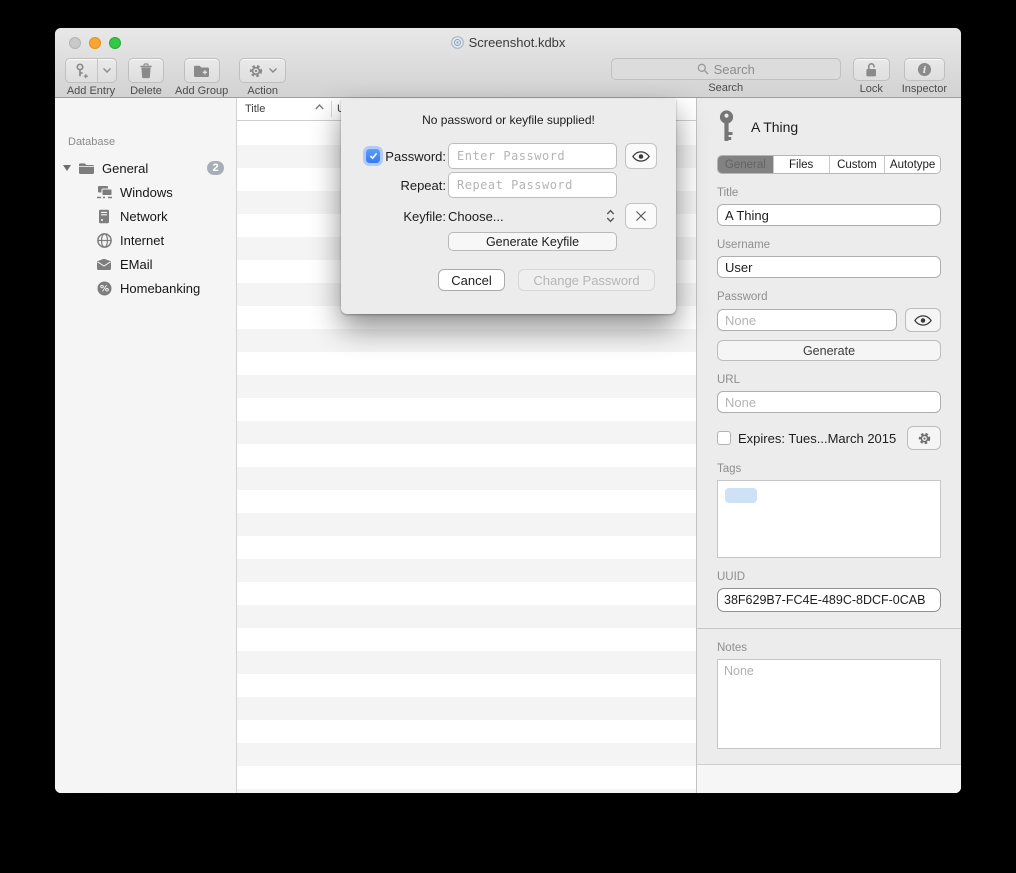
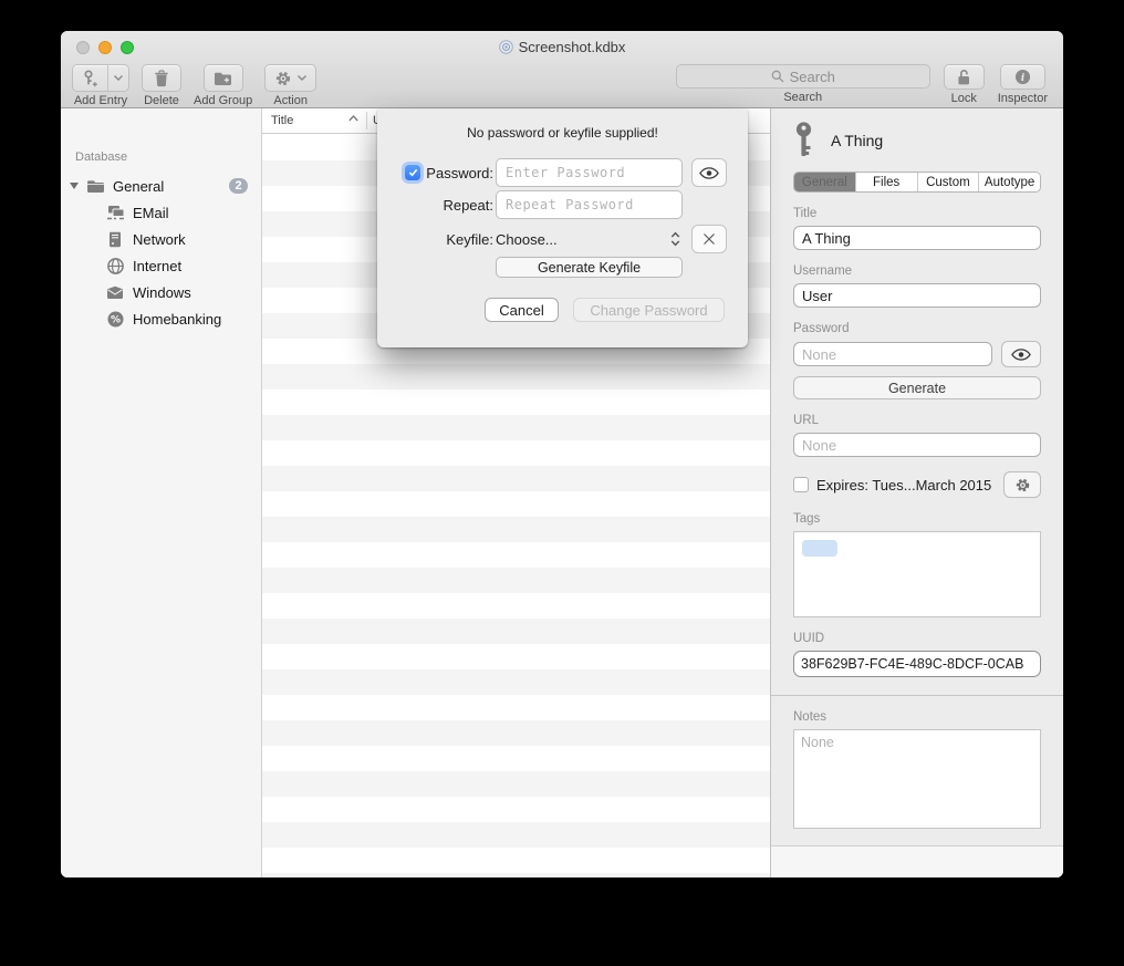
  Screenshot.kdbx
  Add Entry
  Delete
  Add Group
  Action
  Search
  Search
  Lock
  i
  Inspector
  Database
  General
  2
- Windows
+ EMail
  Network
  Internet
- EMail
+ Windows
  %
  Homebanking
  Title
  A Thing
  General
  Files
  Custom
  Autotype
  Title
  A Thing
  Username
  User
  Password
  None
  Generate
  URL
  None
  Expires: Tues...March 2015
  Tags
  UUID
  38F629B7-FC4E-489C-8DCF-0CAB
  Notes
  None
  No password or keyfile supplied!
  Password:
  Enter Password
  Repeat:
  Repeat Password
  Keyfile:
  Choose...
  Generate Keyfile
  Cancel
  Change Password
